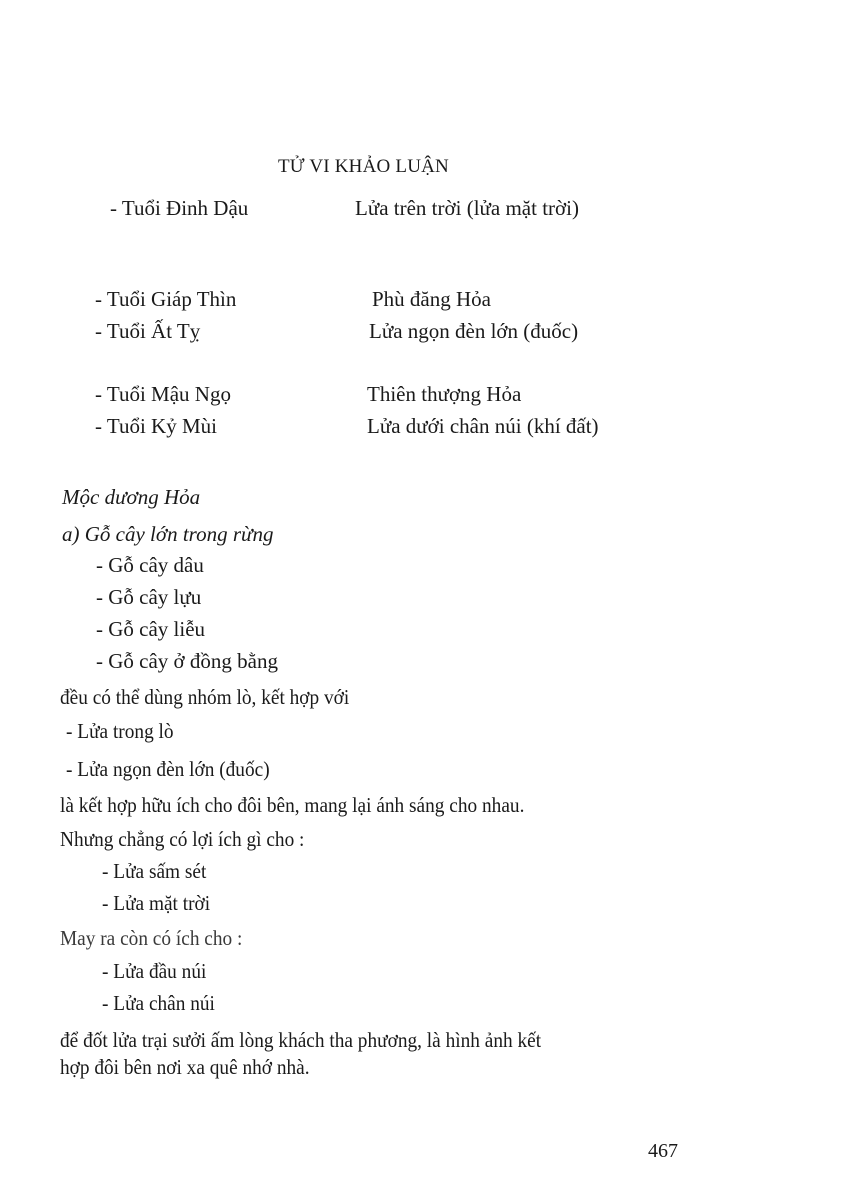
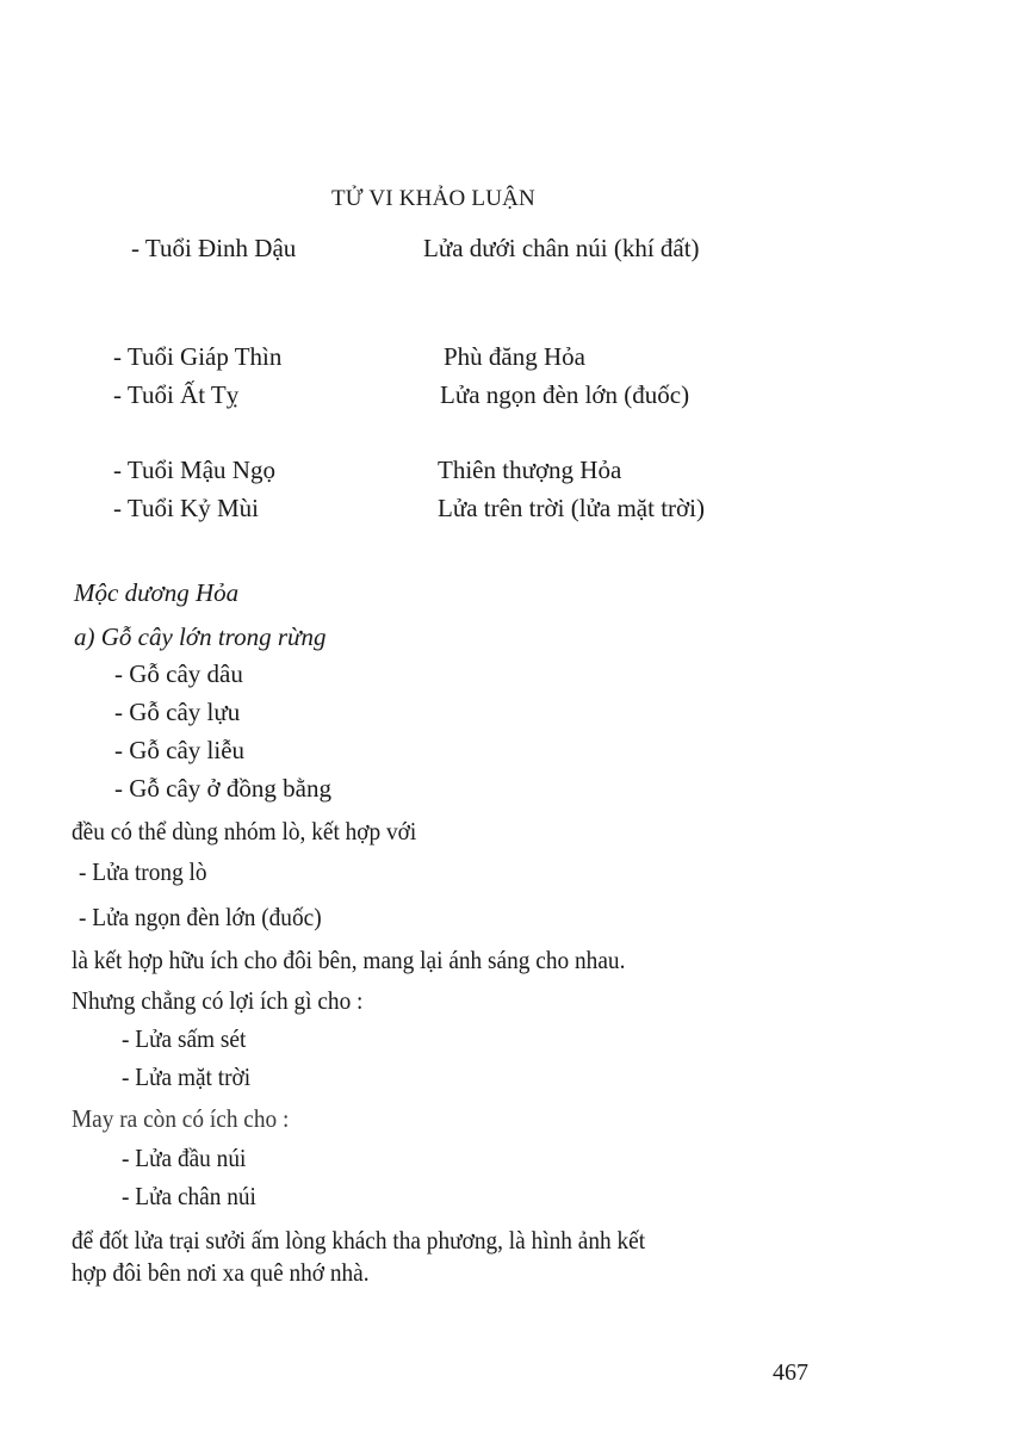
  TỬ VI KHẢO LUẬN
  - Tuổi Đinh Dậu
- Lửa trên trời (lửa mặt trời)
+ Lửa dưới chân núi (khí đất)
  - Tuổi Giáp Thìn
  Phù đăng Hỏa
  - Tuổi Ất Tỵ
  Lửa ngọn đèn lớn (đuốc)
  - Tuổi Mậu Ngọ
  Thiên thượng Hỏa
  - Tuổi Kỷ Mùi
- Lửa dưới chân núi (khí đất)
+ Lửa trên trời (lửa mặt trời)
  Mộc dương Hỏa
  a) Gỗ cây lớn trong rừng
  - Gỗ cây dâu
  - Gỗ cây lựu
  - Gỗ cây liễu
  - Gỗ cây ở đồng bằng
  đều có thể dùng nhóm lò, kết hợp với
  - Lửa trong lò
  - Lửa ngọn đèn lớn (đuốc)
  là kết hợp hữu ích cho đôi bên, mang lại ánh sáng cho nhau.
  Nhưng chẳng có lợi ích gì cho :
  - Lửa sấm sét
  - Lửa mặt trời
  May ra còn có ích cho :
  - Lửa đầu núi
  - Lửa chân núi
  để đốt lửa trại sưởi ấm lòng khách tha phương, là hình ảnh kết
  hợp đôi bên nơi xa quê nhớ nhà.
  467
